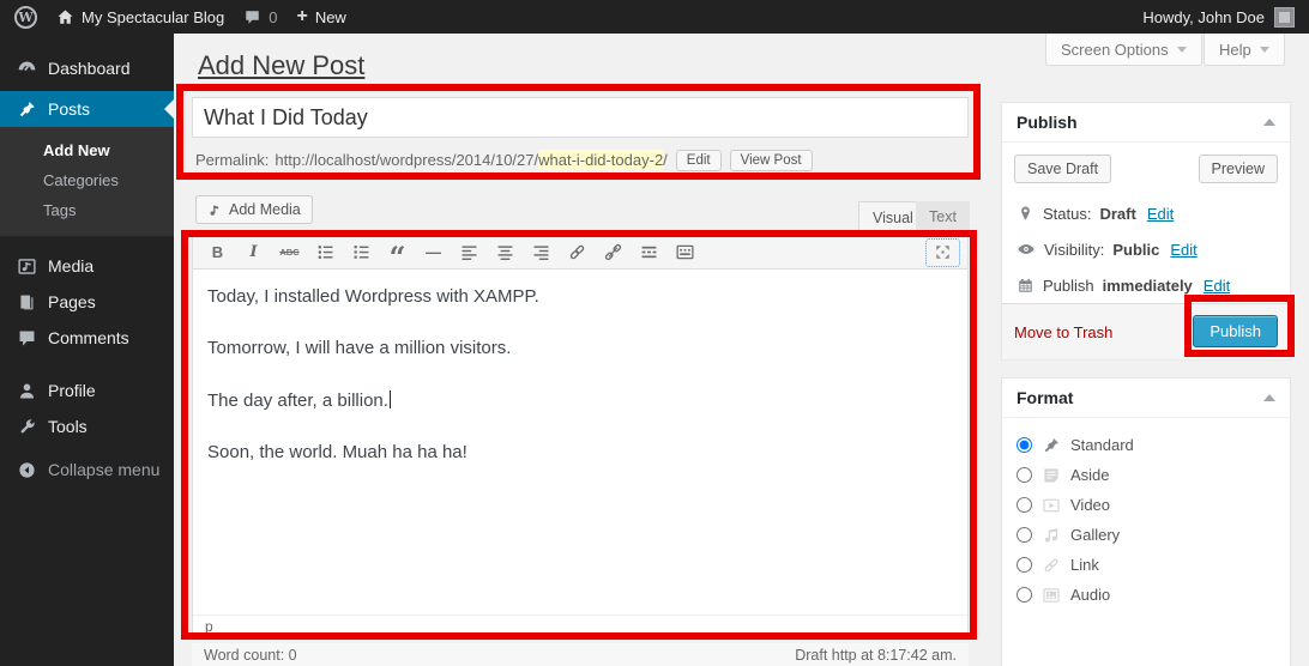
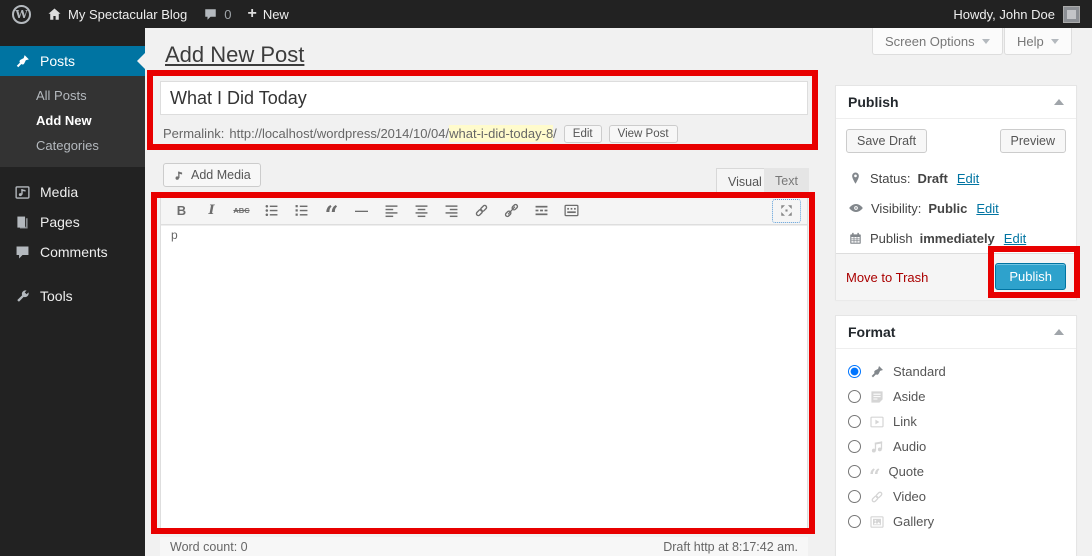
  My Spectacular Blog
  0
  New
  Howdy, John Doe
- Dashboard
  Posts
+ All Posts
  Add New
  Categories
- Tags
  Media
  Pages
  Comments
- Profile
  Tools
- Collapse menu
  Add New Post
  Screen Options
  Help
  What I Did Today
  Permalink:
- http://localhost/wordpress/2014/10/27/
+ http://localhost/wordpress/2014/10/04/
- what-i-did-today-2
+ what-i-did-today-8
  /
  Edit
  View Post
  Add Media
  Visual
  Text
- Today, I installed Wordpress with XAMPP.
- Tomorrow, I will have a million visitors.
- The day after, a billion.
- Soon, the world. Muah ha ha ha!
  p
  Word count: 0
  Draft http at 8:17:42 am.
  Publish
  Save Draft
  Preview
  Status:
  Draft
  Edit
  Visibility:
  Public
  Edit
  Publish
  immediately
  Edit
  Move to Trash
  Publish
  Format
  Standard
  Aside
- Video
+ Link
- Gallery
+ Audio
+ Quote
- Link
+ Video
- Audio
+ Gallery
